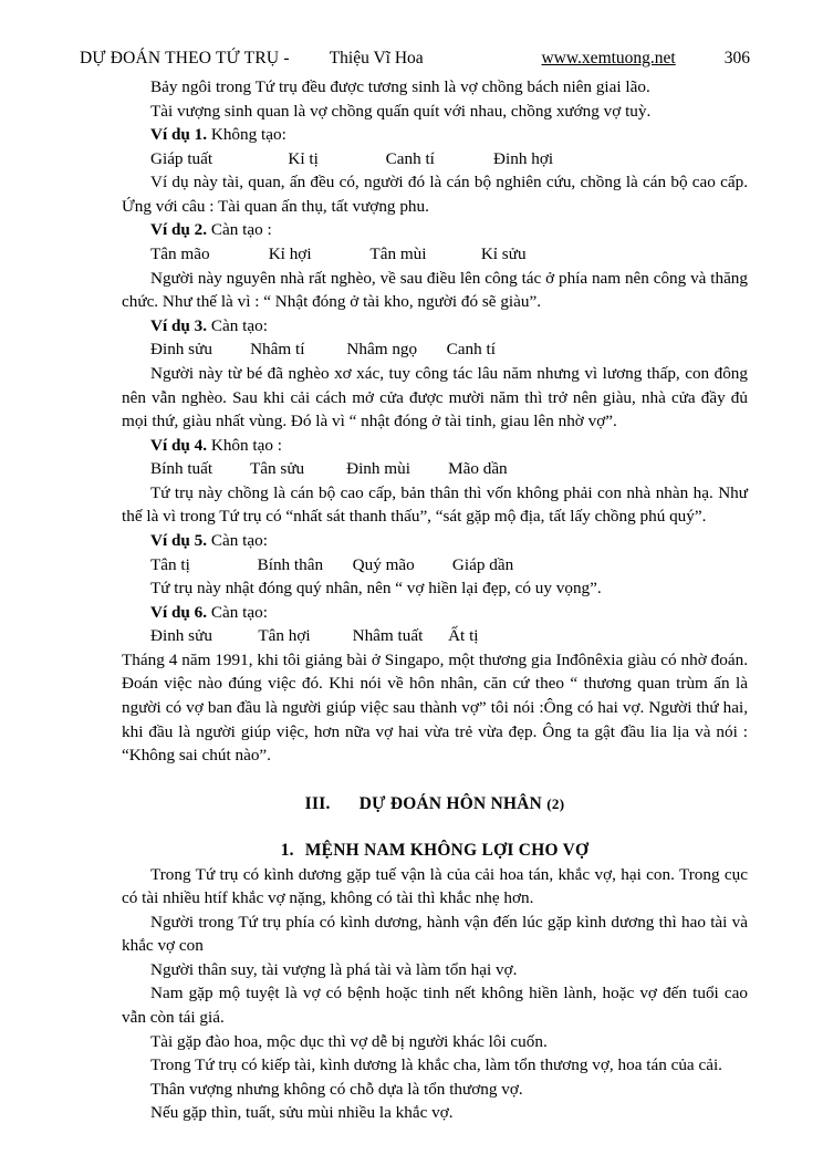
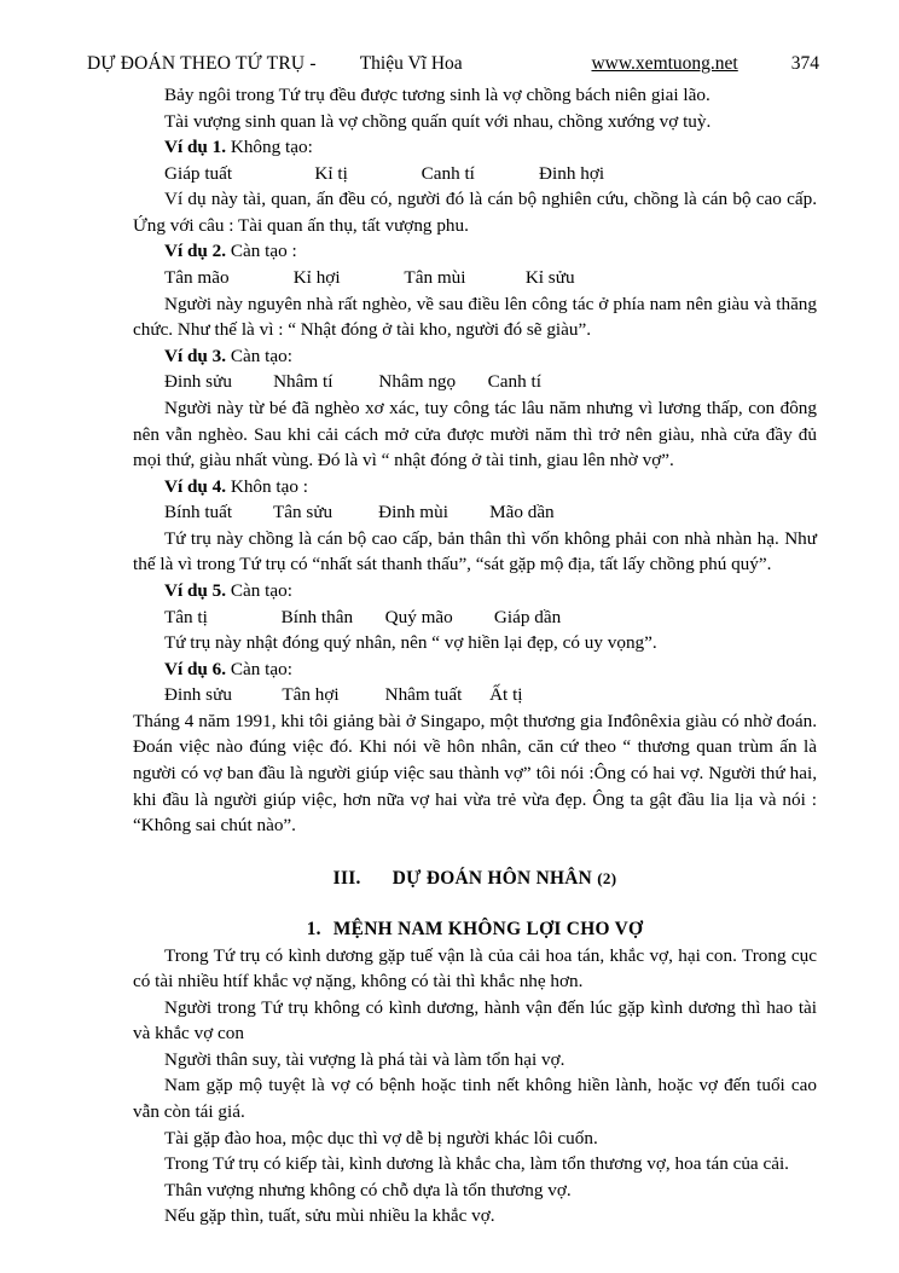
  DỰ ĐOÁN THEO TỨ TRỤ -
  Thiệu Vĩ Hoa
  www.xemtuong.net
- 306
+ 374
  Bảy ngôi trong Tứ trụ đều được tương sinh là vợ chồng bách niên giai lão.
  Tài vượng sinh quan là vợ chồng quấn quít với nhau, chồng xướng vợ tuỳ.
  Ví dụ 1. Không tạo:
  Giáp tuất Kỉ tị Canh tí Đinh hợi
  Ví dụ này tài, quan, ấn đều có, người đó là cán bộ nghiên cứu, chồng là cán bộ cao cấp. Ứng với câu : Tài quan ấn thụ, tất vượng phu.
  Ví dụ 2. Càn tạo :
  Tân mão Kỉ hợi Tân mùi Kỉ sửu
- Người này nguyên nhà rất nghèo, về sau điều lên công tác ở phía nam nên công và thăng chức. Như thế là vì : “ Nhật đóng ở tài kho, người đó sẽ giàu”.
+ Người này nguyên nhà rất nghèo, về sau điều lên công tác ở phía nam nên giàu và thăng chức. Như thế là vì : “ Nhật đóng ở tài kho, người đó sẽ giàu”.
  Ví dụ 3. Càn tạo:
  Đinh sửu Nhâm tí Nhâm ngọ Canh tí
  Người này từ bé đã nghèo xơ xác, tuy công tác lâu năm nhưng vì lương thấp, con đông nên vẫn nghèo. Sau khi cải cách mở cửa được mười năm thì trở nên giàu, nhà cửa đầy đủ mọi thứ, giàu nhất vùng. Đó là vì “ nhật đóng ở tài tinh, giau lên nhờ vợ”.
  Ví dụ 4. Khôn tạo :
  Bính tuất Tân sửu Đinh mùi Mão dần
  Tứ trụ này chồng là cán bộ cao cấp, bản thân thì vốn không phải con nhà nhàn hạ. Như thế là vì trong Tứ trụ có “nhất sát thanh thấu”, “sát gặp mộ địa, tất lấy chồng phú quý”.
  Ví dụ 5. Càn tạo:
  Tân tị Bính thân Quý mão Giáp dần
  Tứ trụ này nhật đóng quý nhân, nên “ vợ hiền lại đẹp, có uy vọng”.
  Ví dụ 6. Càn tạo:
  Đinh sửu Tân hợi Nhâm tuất Ất tị
  Tháng 4 năm 1991, khi tôi giảng bài ở Singapo, một thương gia Inđônêxia giàu có nhờ đoán. Đoán việc nào đúng việc đó. Khi nói về hôn nhân, căn cứ theo “ thương quan trùm ấn là người có vợ ban đầu là người giúp việc sau thành vợ” tôi nói :Ông có hai vợ. Người thứ hai, khi đầu là người giúp việc, hơn nữa vợ hai vừa trẻ vừa đẹp. Ông ta gật đầu lia lịa và nói : “Không sai chút nào”.
  III. DỰ ĐOÁN HÔN NHÂN (2)
  1. MỆNH NAM KHÔNG LỢI CHO VỢ
  Trong Tứ trụ có kình dương gặp tuế vận là của cải hoa tán, khắc vợ, hại con. Trong cục có tài nhiều htíf khắc vợ nặng, không có tài thì khắc nhẹ hơn.
- Người trong Tứ trụ phía có kình dương, hành vận đến lúc gặp kình dương thì hao tài và khắc vợ con
+ Người trong Tứ trụ không có kình dương, hành vận đến lúc gặp kình dương thì hao tài và khắc vợ con
  Người thân suy, tài vượng là phá tài và làm tổn hại vợ.
  Nam gặp mộ tuyệt là vợ có bệnh hoặc tinh nết không hiền lành, hoặc vợ đến tuổi cao vẫn còn tái giá.
  Tài gặp đào hoa, mộc dục thì vợ dễ bị người khác lôi cuốn.
  Trong Tứ trụ có kiếp tài, kình dương là khắc cha, làm tổn thương vợ, hoa tán của cải.
  Thân vượng nhưng không có chỗ dựa là tổn thương vợ.
  Nếu gặp thìn, tuất, sửu mùi nhiều la khắc vợ.
